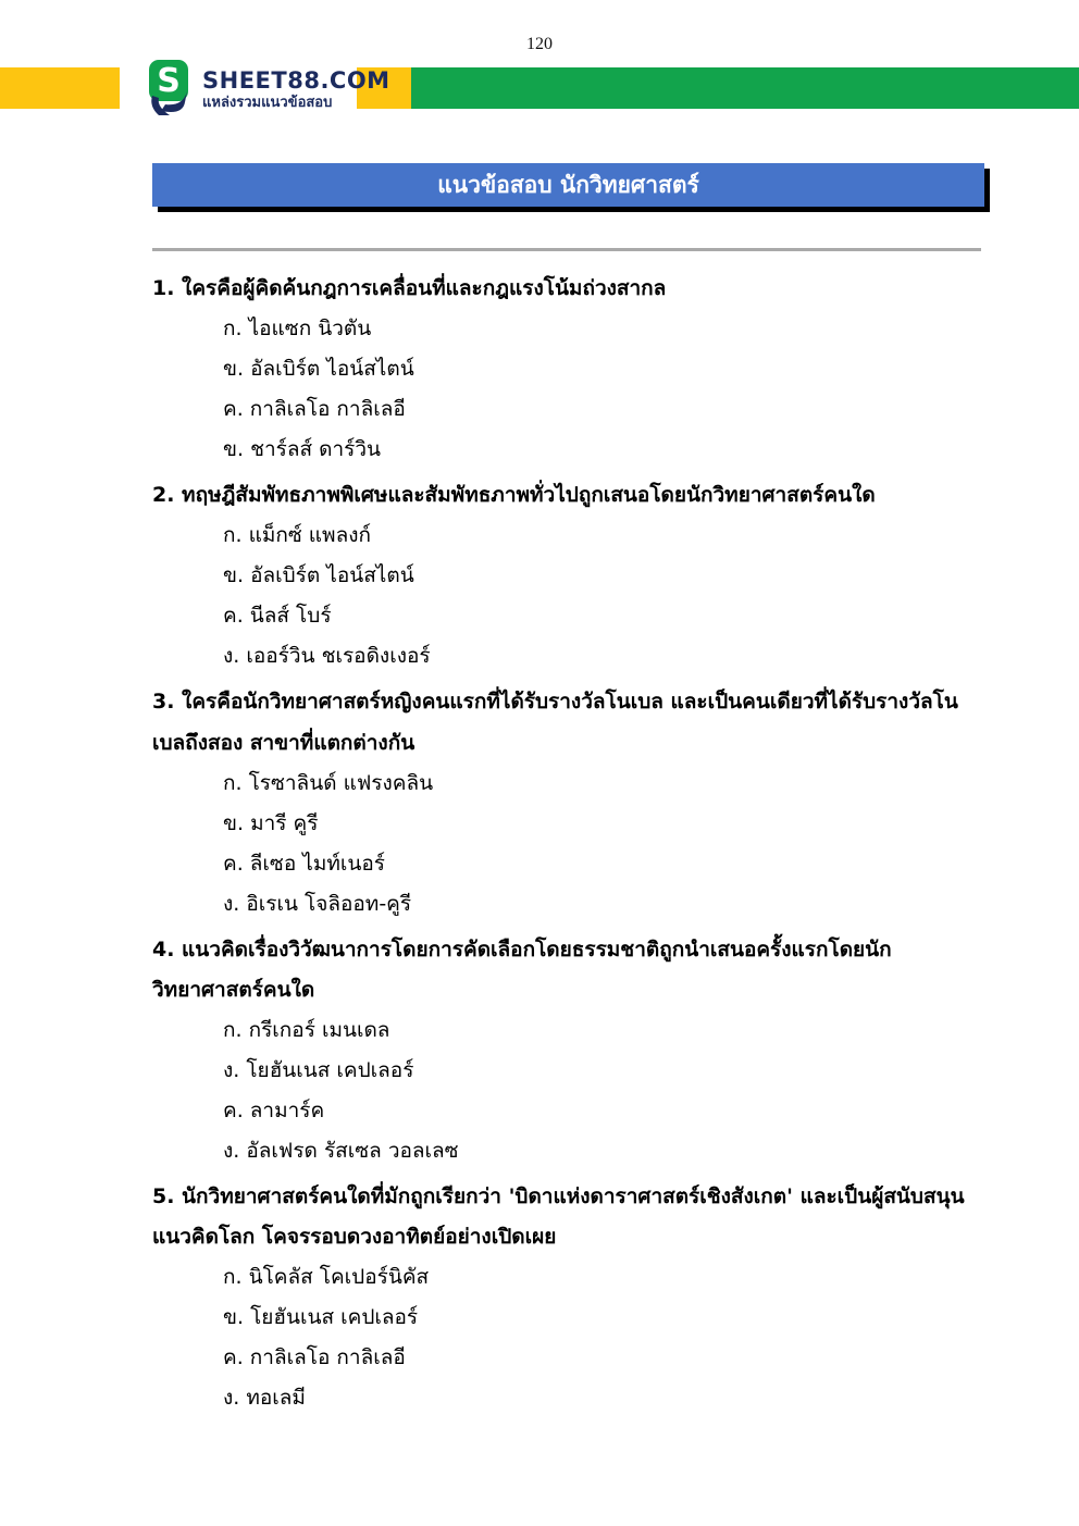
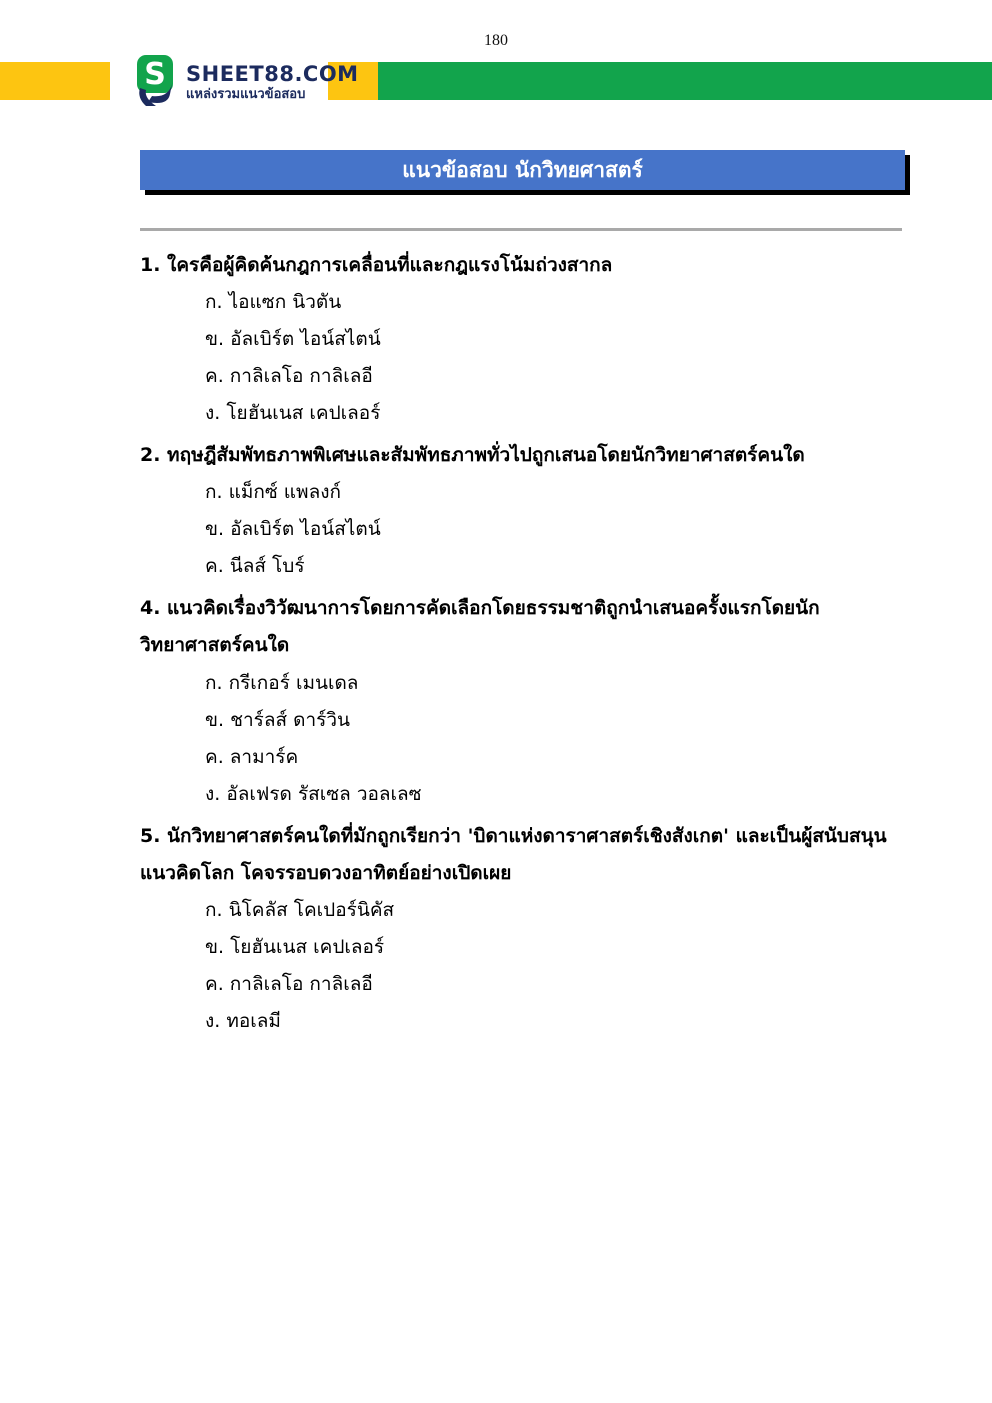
- 120
+ 180
  S
  SHEET88.COM
  แหล่งรวมแนวข้อสอบ
  แนวข้อสอบ นักวิทยศาสตร์
  1. ใครคือผู้คิดค้นกฎการเคลื่อนที่และกฎแรงโน้มถ่วงสากล
  ก. ไอแซก นิวตัน
  ข. อัลเบิร์ต ไอน์สไตน์
  ค. กาลิเลโอ กาลิเลอี
- ข. ชาร์ลส์ ดาร์วิน
+ ง. โยฮันเนส เคปเลอร์
  2. ทฤษฎีสัมพัทธภาพพิเศษและสัมพัทธภาพทั่วไปถูกเสนอโดยนักวิทยาศาสตร์คนใด
  ก. แม็กซ์ แพลงก์
  ข. อัลเบิร์ต ไอน์สไตน์
  ค. นีลส์ โบร์
- ง. เออร์วิน ชเรอดิงเงอร์
- 3. ใครคือนักวิทยาศาสตร์หญิงคนแรกที่ได้รับรางวัลโนเบล และเป็นคนเดียวที่ได้รับรางวัลโนเบลถึงสอง สาขาที่แตกต่างกัน
- ก. โรซาลินด์ แฟรงคลิน
- ข. มารี คูรี
- ค. ลีเซอ ไมท์เนอร์
- ง. อิเรเน โจลิออท-คูรี
  4. แนวคิดเรื่องวิวัฒนาการโดยการคัดเลือกโดยธรรมชาติถูกนำเสนอครั้งแรกโดยนักวิทยาศาสตร์คนใด
  ก. กรีเกอร์ เมนเดล
- ง. โยฮันเนส เคปเลอร์
+ ข. ชาร์ลส์ ดาร์วิน
  ค. ลามาร์ค
  ง. อัลเฟรด รัสเซล วอลเลซ
  5. นักวิทยาศาสตร์คนใดที่มักถูกเรียกว่า 'บิดาแห่งดาราศาสตร์เชิงสังเกต' และเป็นผู้สนับสนุนแนวคิดโลก โคจรรอบดวงอาทิตย์อย่างเปิดเผย
  ก. นิโคลัส โคเปอร์นิคัส
  ข. โยฮันเนส เคปเลอร์
  ค. กาลิเลโอ กาลิเลอี
  ง. ทอเลมี
